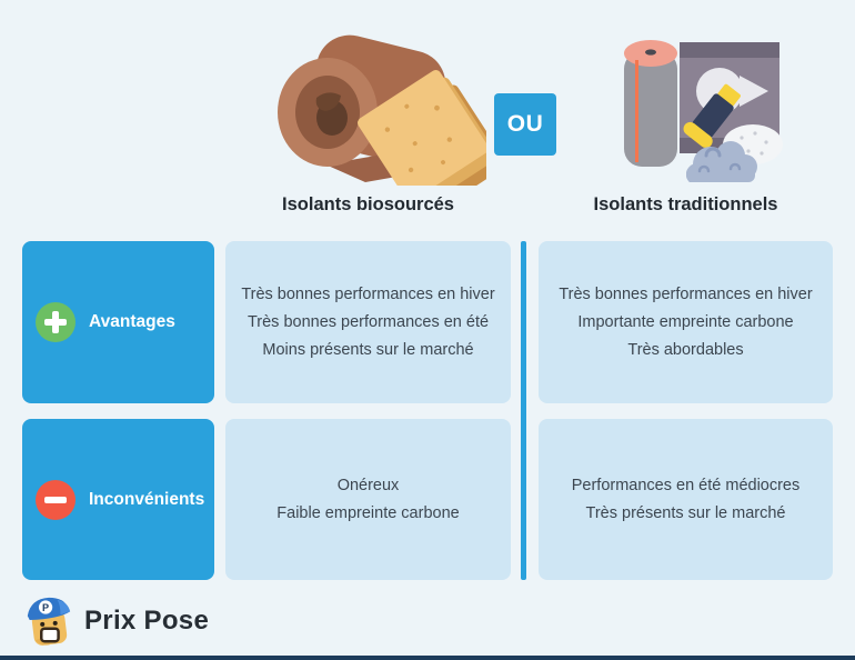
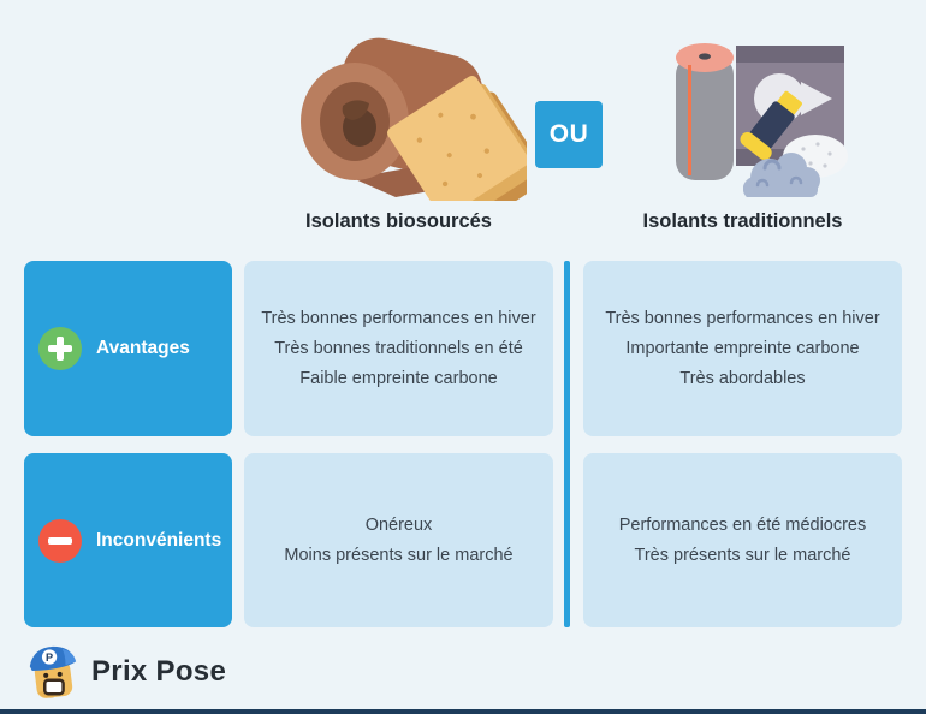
  OU
  Isolants biosourcés
  Isolants traditionnels
  Avantages
  Très bonnes performances en hiver
- Très bonnes performances en été
+ Très bonnes traditionnels en été
- Moins présents sur le marché
+ Faible empreinte carbone
  Très bonnes performances en hiver
  Importante empreinte carbone
  Très abordables
  Inconvénients
  Onéreux
- Faible empreinte carbone
+ Moins présents sur le marché
  Performances en été médiocres
  Très présents sur le marché
  P
  Prix Pose
